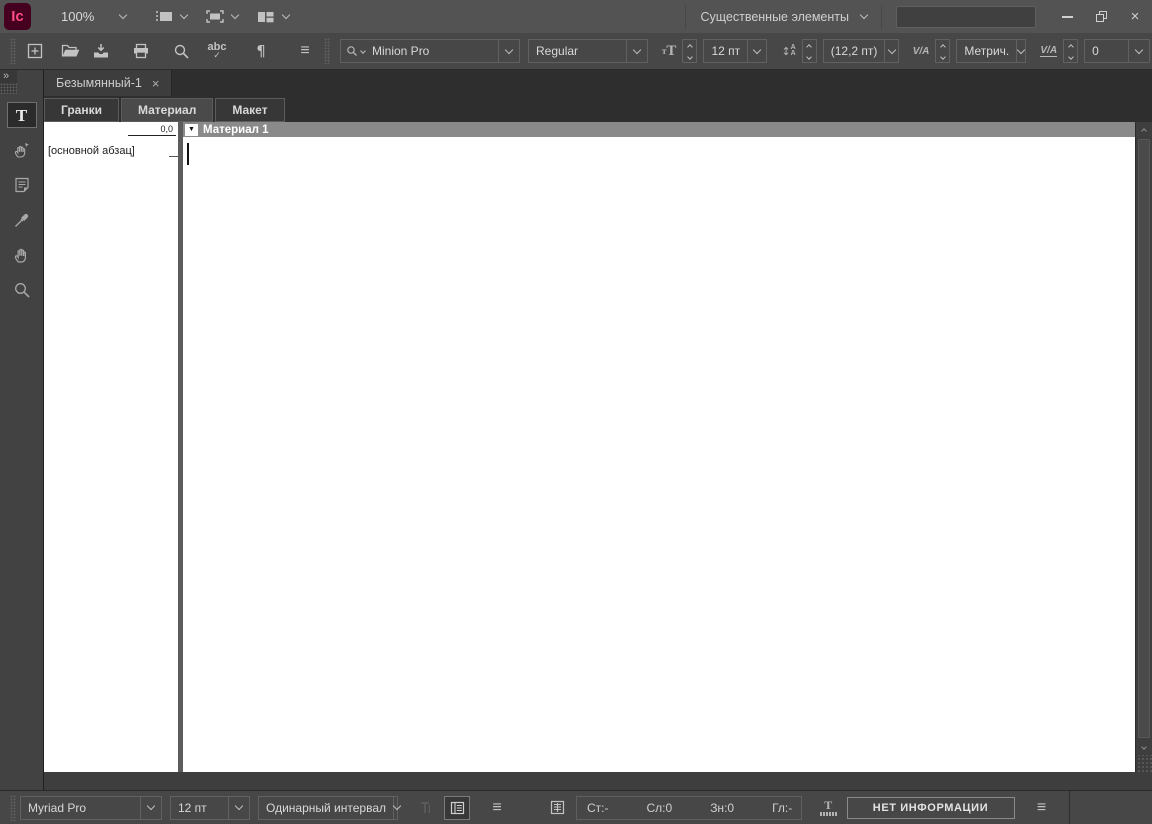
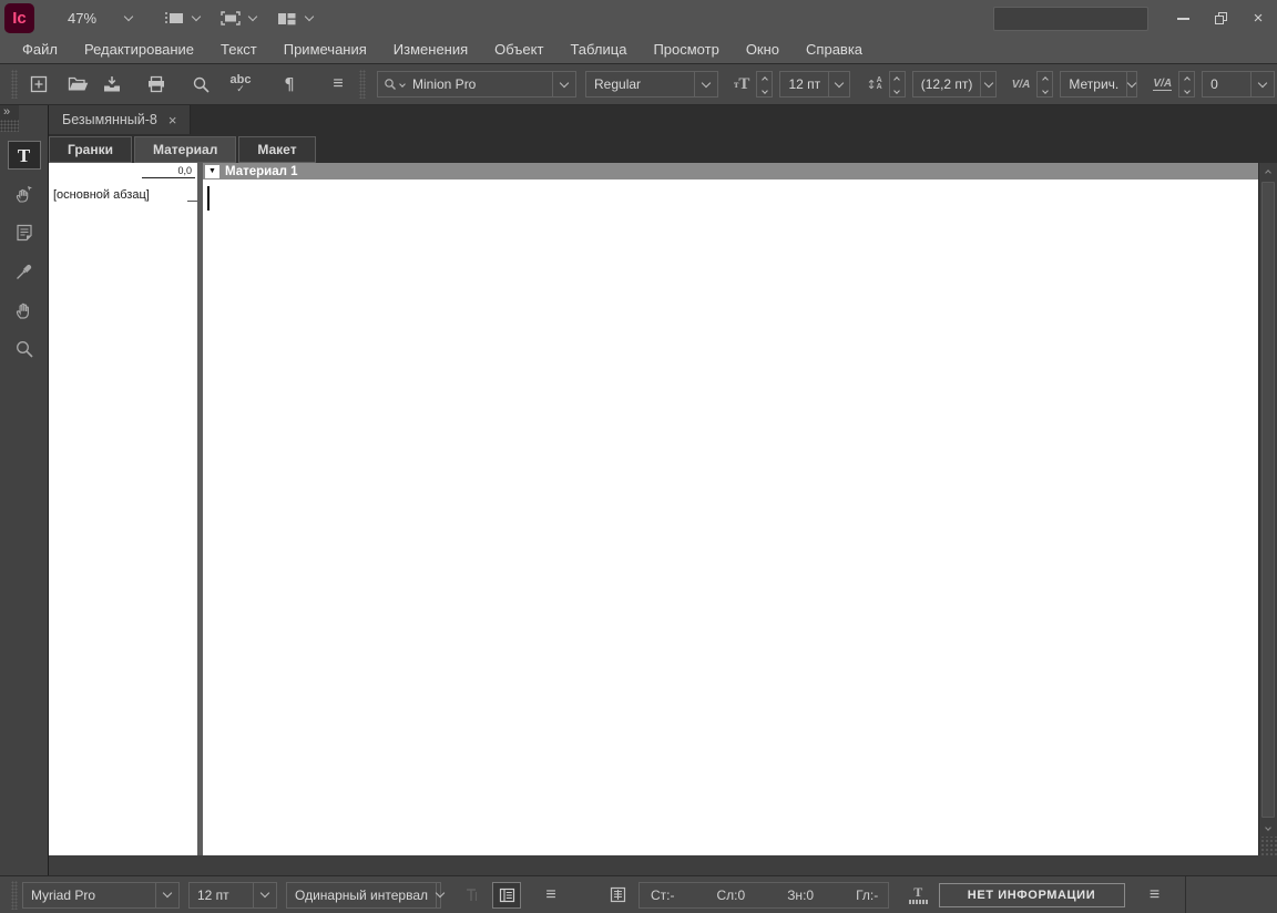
  Ic
- 100%
+ 47%
- Существенные элементы
  ×
+ Файл
+ Редактирование
+ Текст
+ Примечания
+ Изменения
+ Объект
+ Таблица
+ Просмотр
+ Окно
+ Справка
  abc
  ✓
  ¶
  ≡
  Minion Pro
  Regular
  т
  T
  12 пт
  ↕
  (12,2 пт)
  V/A
  Метрич.
  V/A
  0
  »
  T
- Безымянный-1
+ Безымянный-8
  ×
  Гранки
  Материал
  Макет
  0,0
  [основной абзац]
  Материал 1
  Myriad Pro
  12 пт
  Одинарный интервал
  ≡
  Ст:-
  Сл:0
  Зн:0
  Гл:-
  T
  НЕТ ИНФОРМАЦИИ
  ≡
